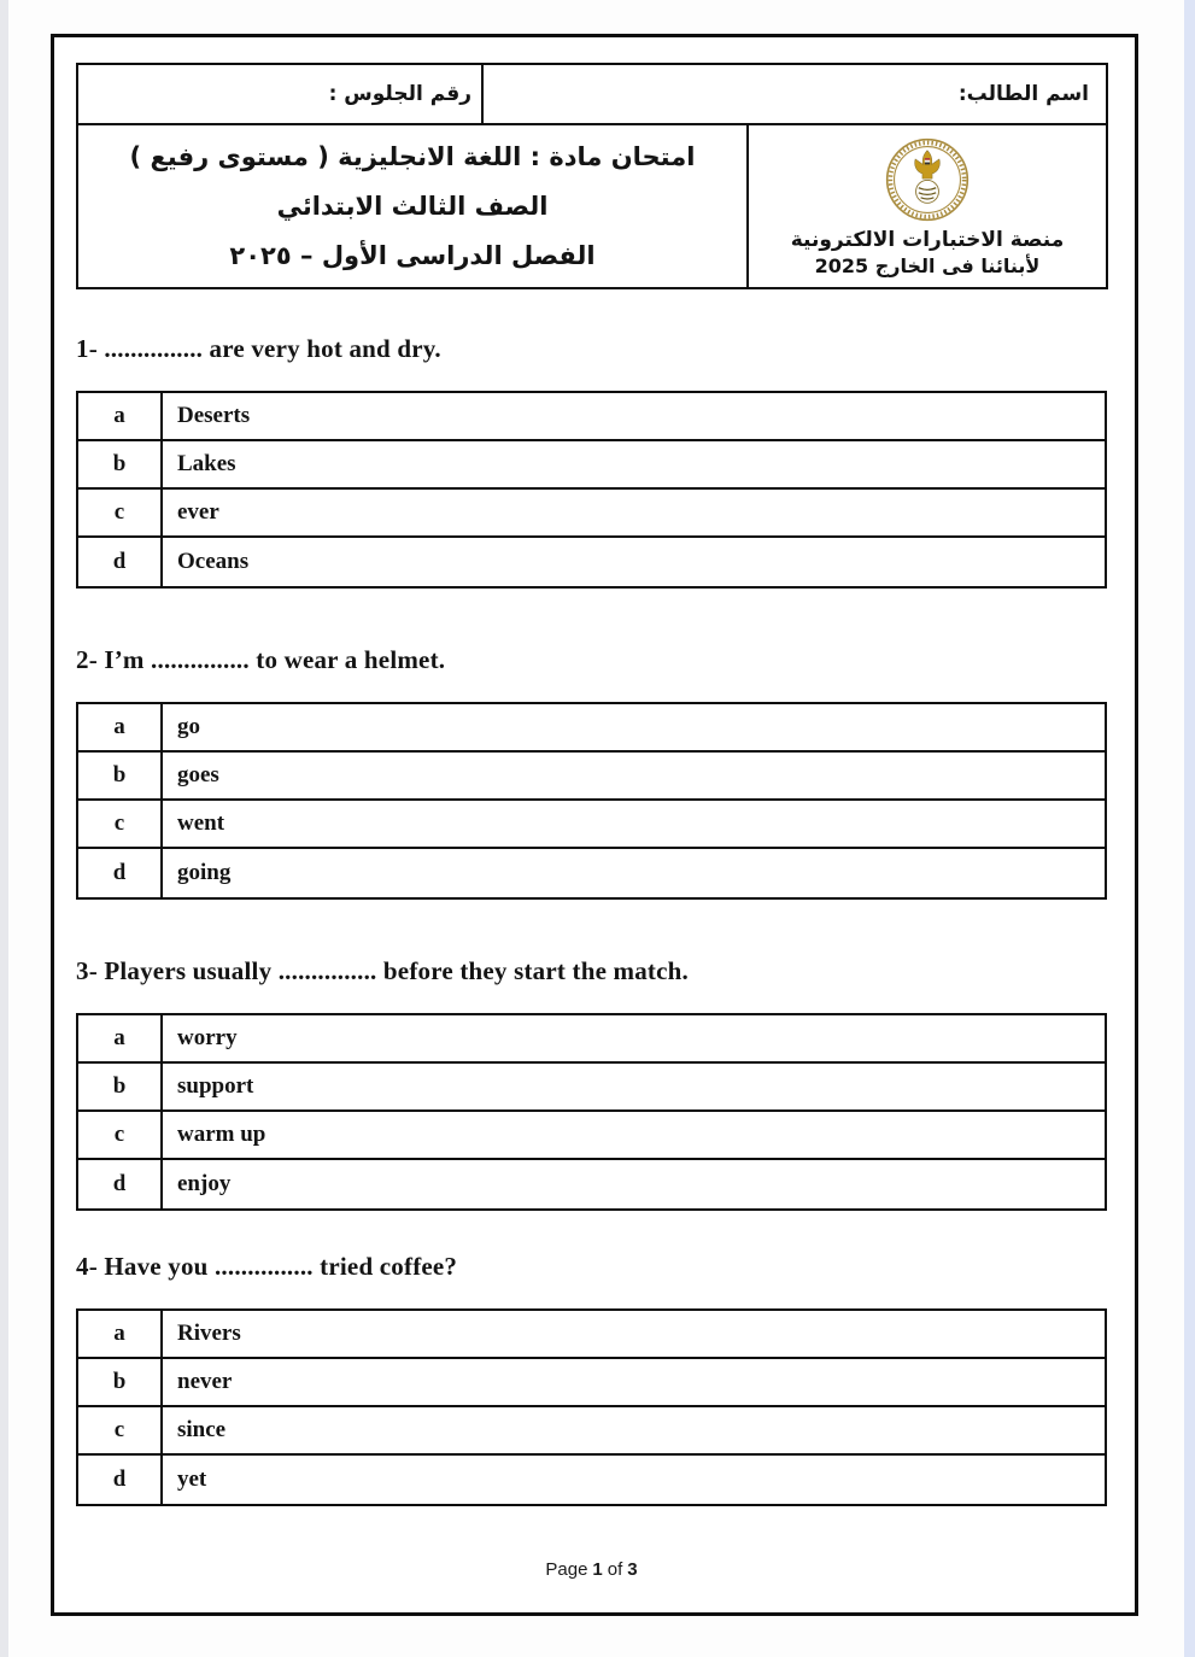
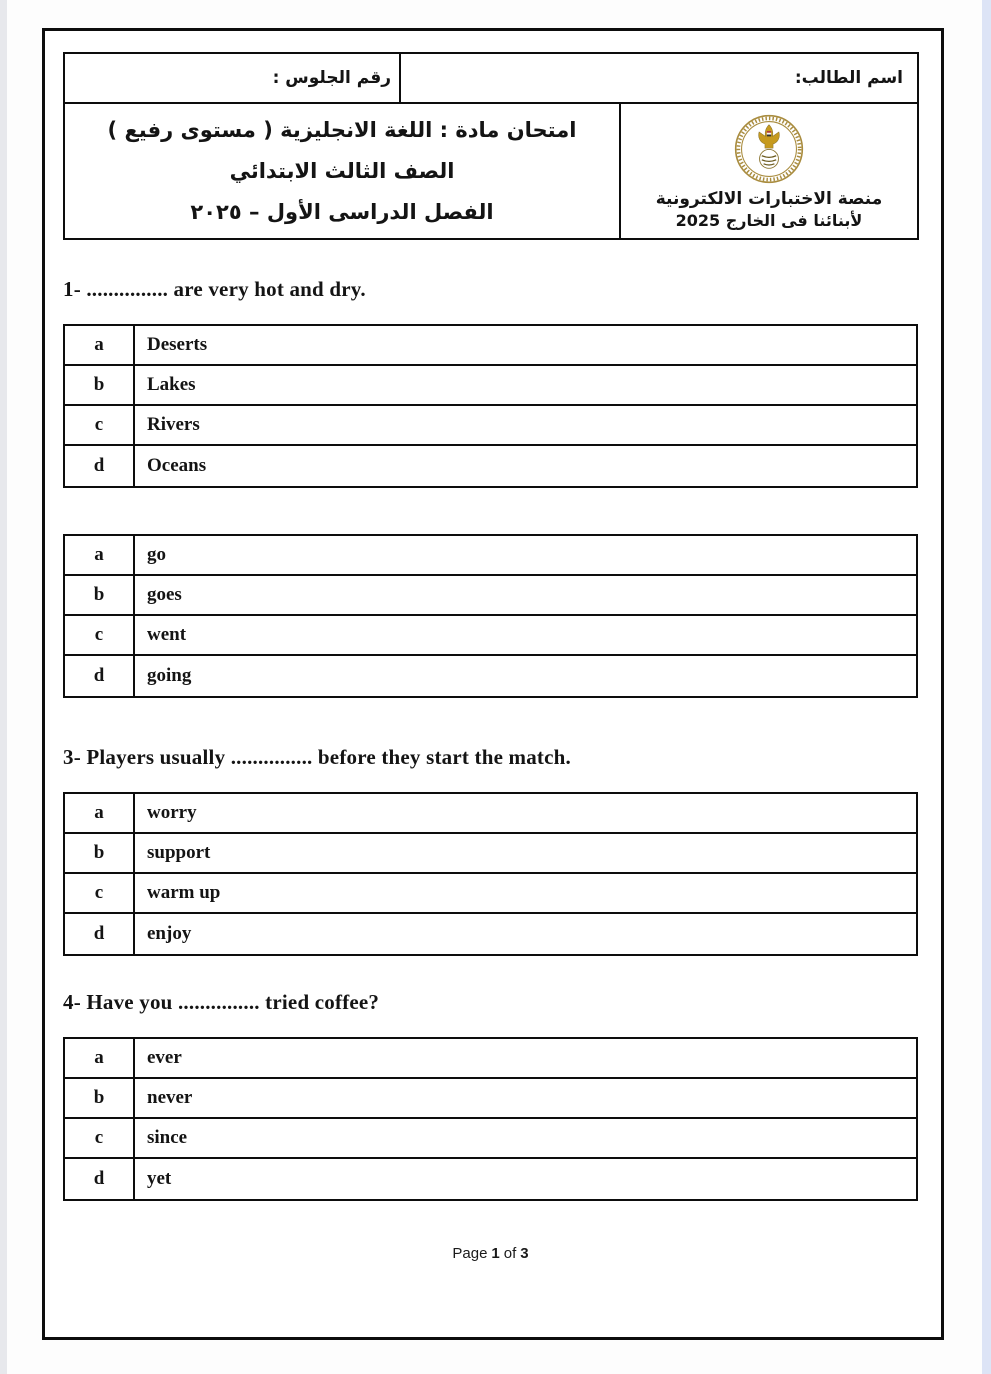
  رقم الجلوس :
  اسم الطالب:
  امتحان مادة : اللغة الانجليزية ( مستوى رفيع )
  الصف الثالث الابتدائي
  الفصل الدراسى الأول – ٢٠٢٥
  منصة الاختبارات الالكترونية
  لأبنائنا فى الخارج 2025
  1- ............... are very hot and dry.
  a
  Deserts
  b
  Lakes
  c
- ever
+ Rivers
  d
  Oceans
- 2- I’m ............... to wear a helmet.
  a
  go
  b
  goes
  c
  went
  d
  going
  3- Players usually ............... before they start the match.
  a
  worry
  b
  support
  c
  warm up
  d
  enjoy
  4- Have you ............... tried coffee?
  a
- Rivers
+ ever
  b
  never
  c
  since
  d
  yet
  Page 1 of 3
